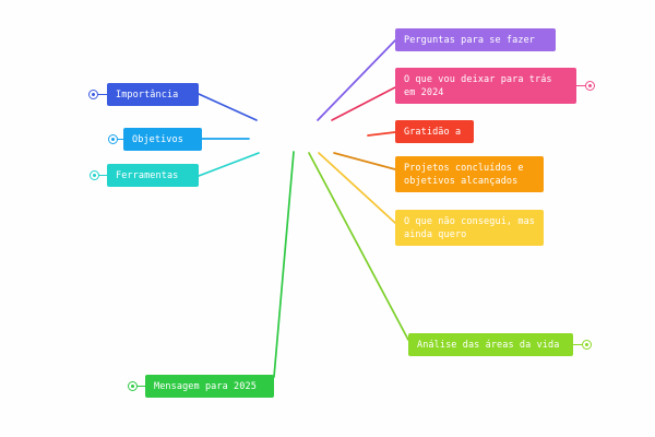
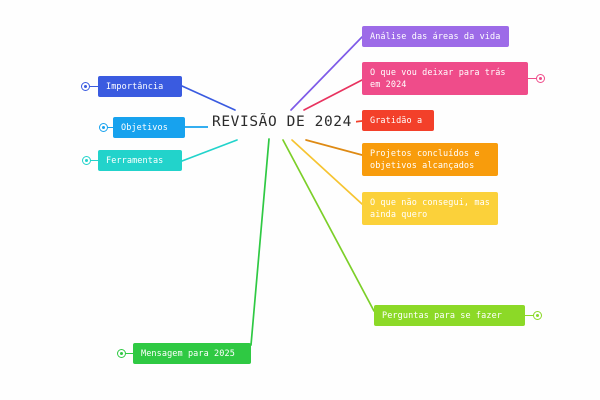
+ REVISÃO DE 2024
  Importância
  Objetivos
  Ferramentas
- Perguntas para se fazer
+ Análise das áreas da vida
  O que vou deixar para trás
  em 2024
  Gratidão a
  Projetos concluídos e
  objetivos alcançados
  O que não consegui, mas
  ainda quero
- Análise das áreas da vida
+ Perguntas para se fazer
  Mensagem para 2025
